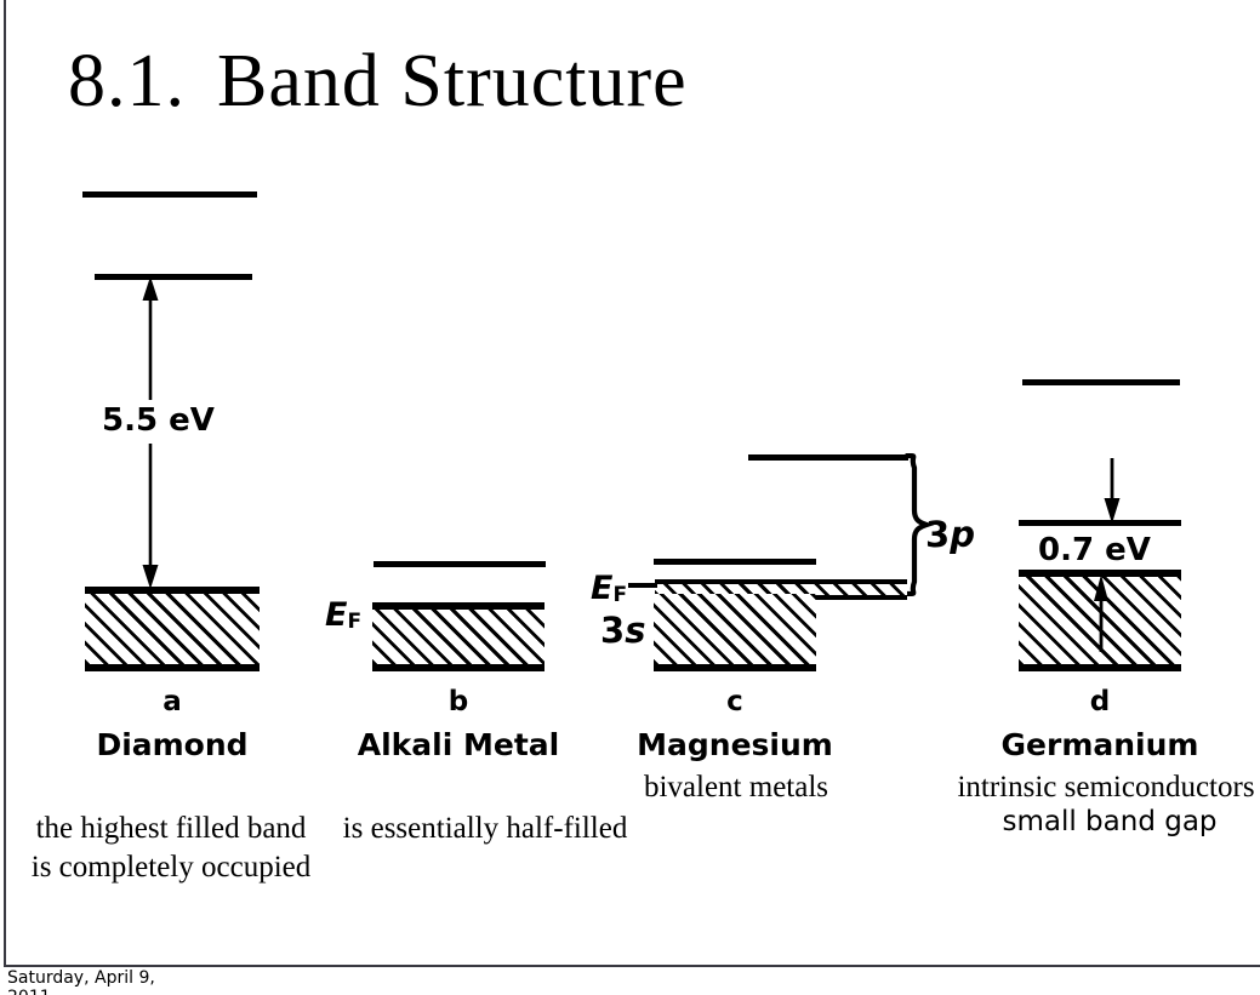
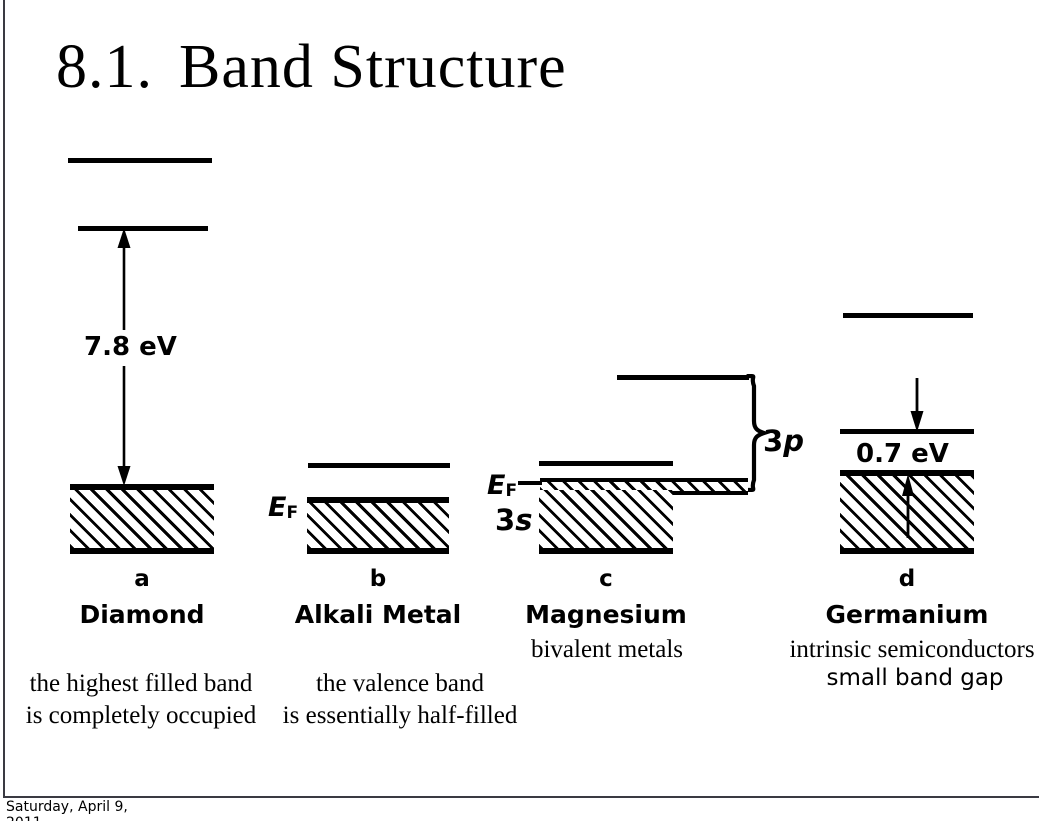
  8.1. Band Structure
- 5.5 eV
+ 7.8 eV
  a
  Diamond
  the highest filled band
  is completely occupied
  EF
  b
  Alkali Metal
+ the valence band
  is essentially half-filled
  3p
  EF
  3s
  c
  Magnesium
  bivalent metals
  0.7 eV
  d
  Germanium
  intrinsic semiconductors
  small band gap
  Saturday, April 9,
